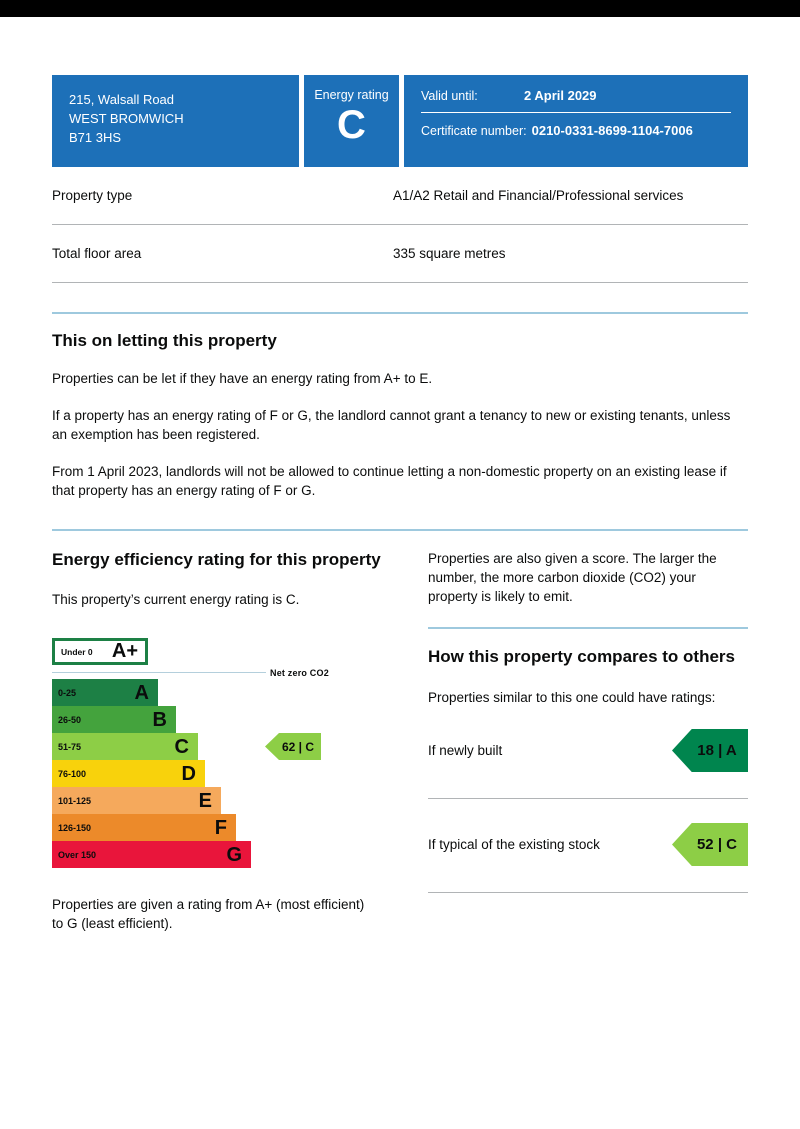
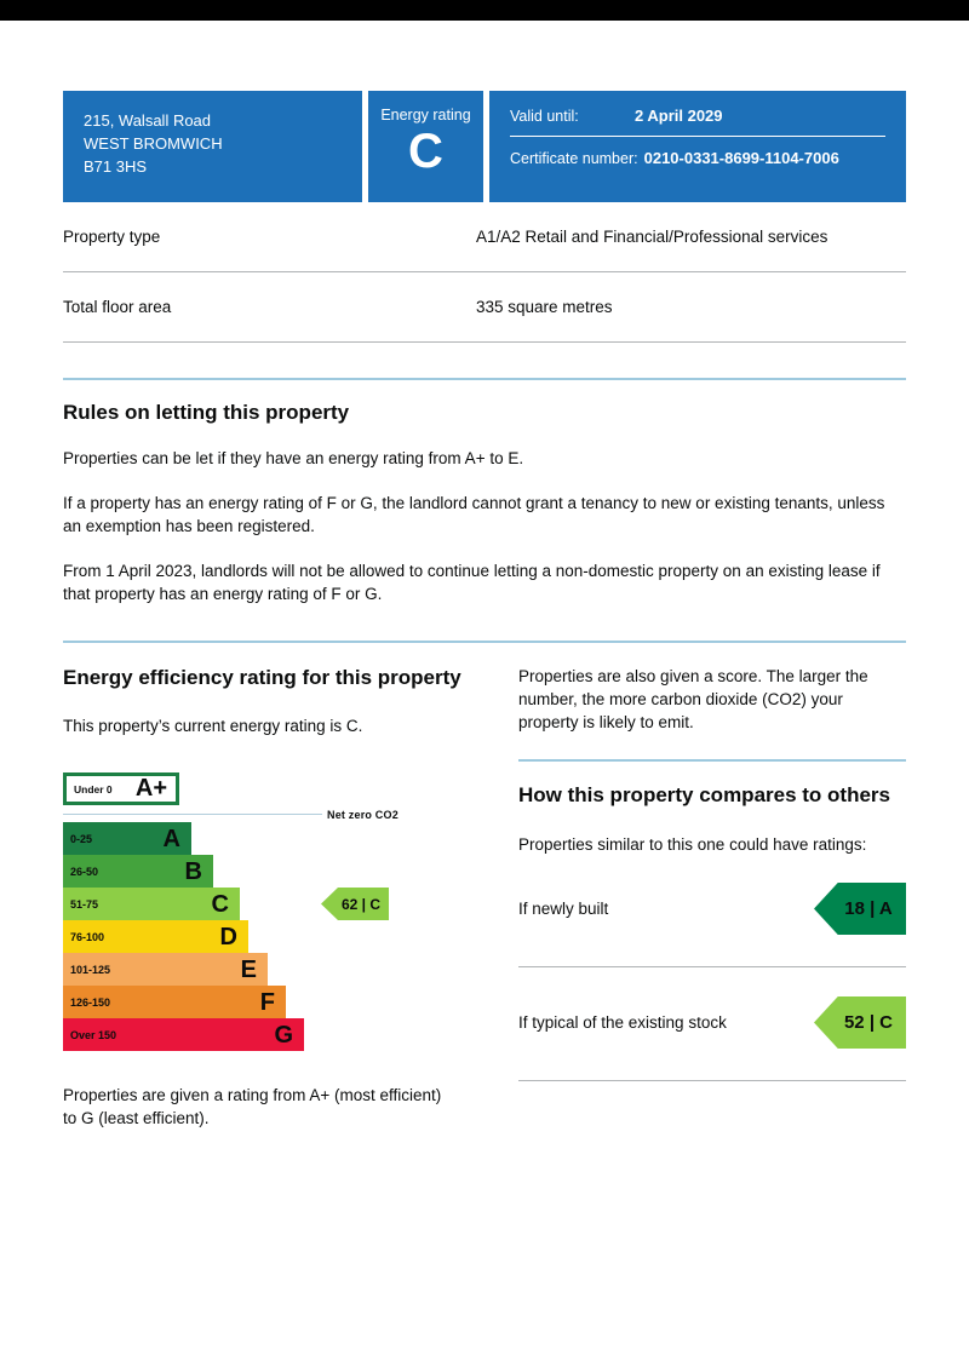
  215, Walsall Road
  WEST BROMWICH
  B71 3HS
  Energy rating
  C
  Valid until:
  2 April 2029
  Certificate number:
  0210-0331-8699-1104-7006
  Property type
  A1/A2 Retail and Financial/Professional services
  Total floor area
  335 square metres
- This on letting this property
+ Rules on letting this property
  Properties can be let if they have an energy rating from A+ to E.
  If a property has an energy rating of F or G, the landlord cannot grant a tenancy to new or existing tenants, unless an exemption has been registered.
  From 1 April 2023, landlords will not be allowed to continue letting a non-domestic property on an existing lease if that property has an energy rating of F or G.
  Energy efficiency rating for this property
  This property’s current energy rating is C.
  Under 0
  A+
  Net zero CO2
  0-25
  A
  26-50
  B
  51-75
  C
  62 | C
  76-100
  D
  101-125
  E
  126-150
  F
  Over 150
  G
  Properties are given a rating from A+ (most efficient) to G (least efficient).
  Properties are also given a score. The larger the number, the more carbon dioxide (CO2) your property is likely to emit.
  How this property compares to others
  Properties similar to this one could have ratings:
  If newly built
  18 | A
  If typical of the existing stock
  52 | C
